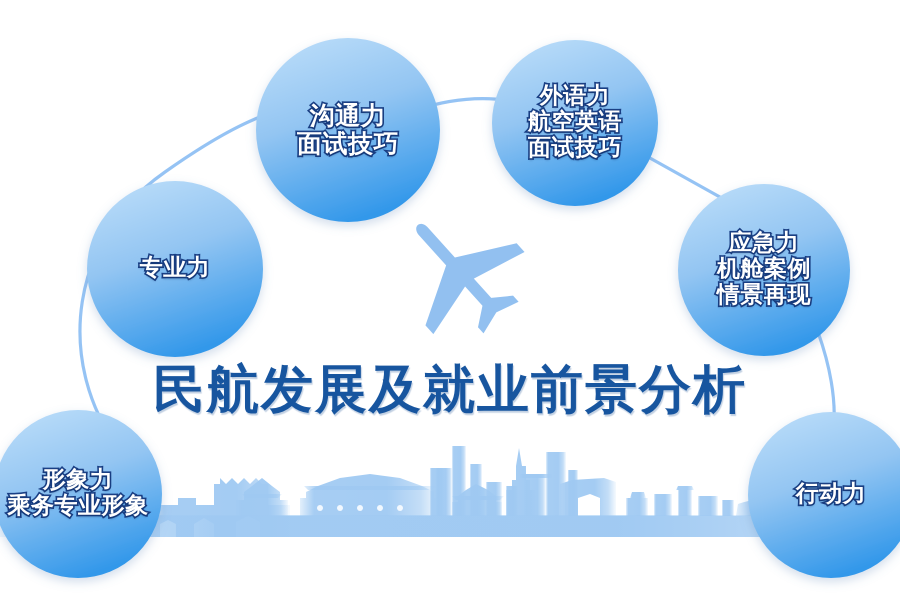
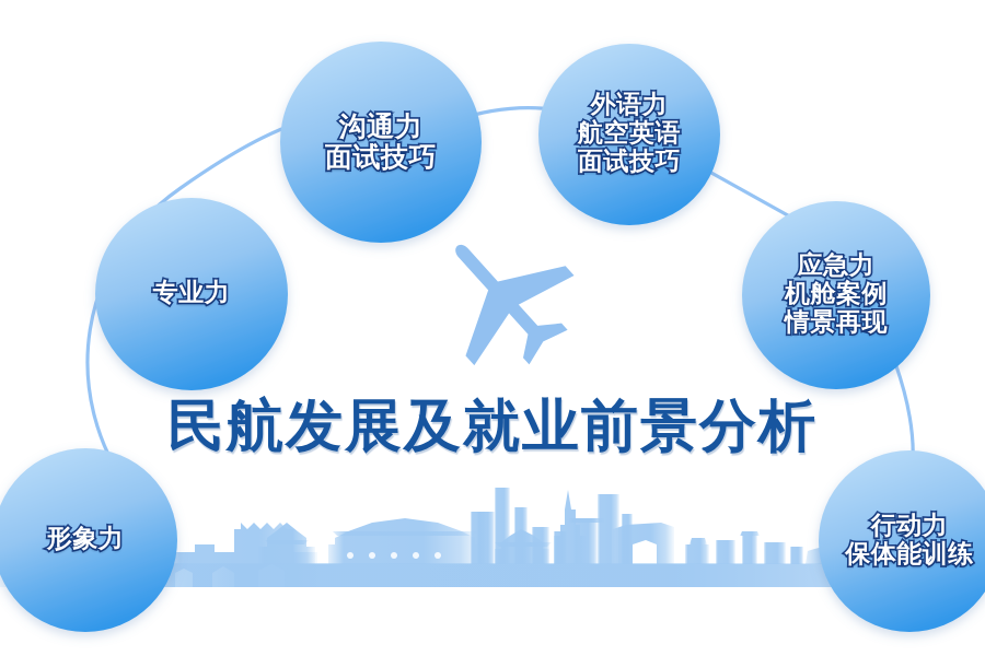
  沟通力
  面试技巧
  外语力
  航空英语
  面试技巧
  专业力
  应急力
  机舱案例
  情景再现
  形象力
- 乘务专业形象
  行动力
+ 保体能训练
  民航发展及就业前景分析
